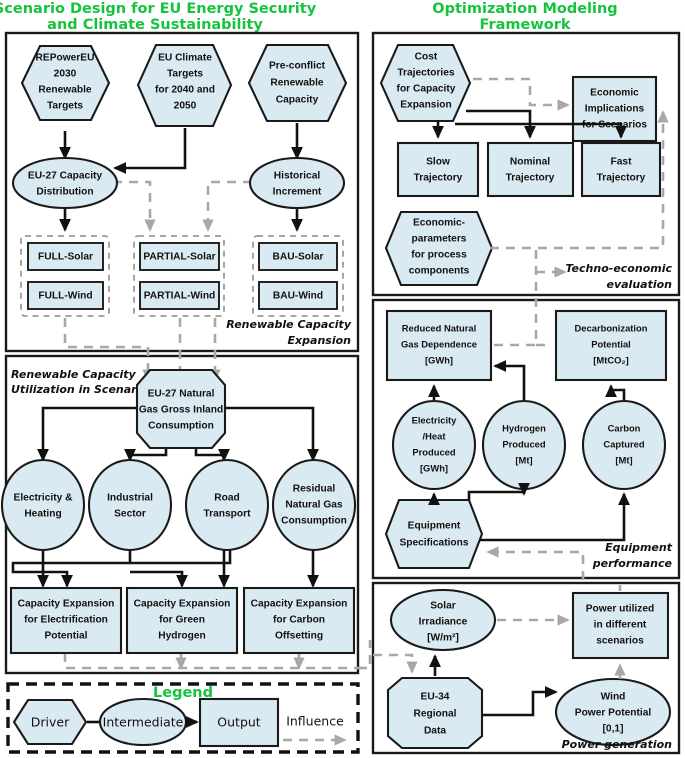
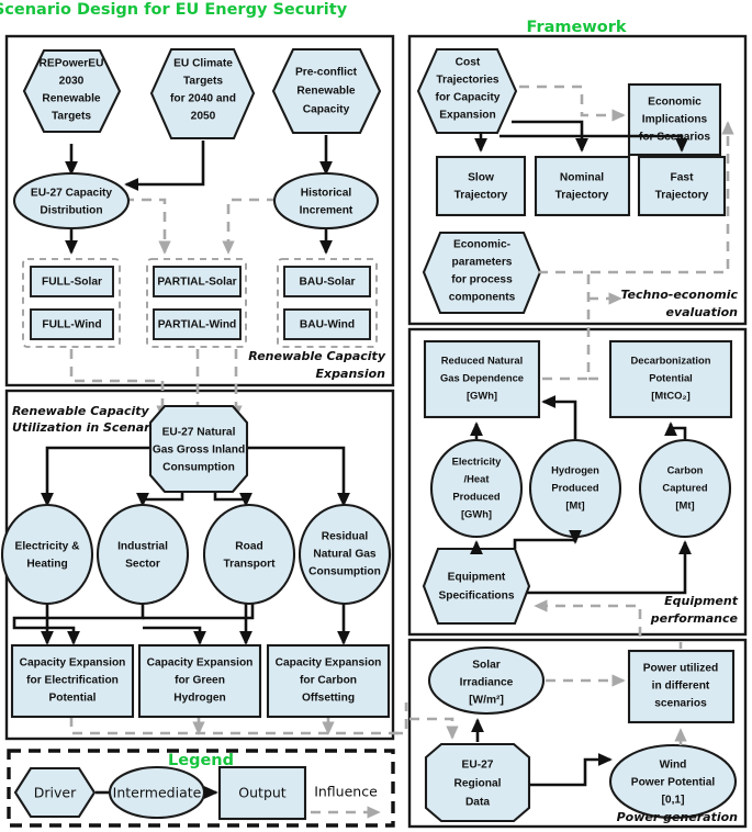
  cenario Design for EU Energy Security
- and Climate Sustainability
- Optimization Modeling
  Framework
  REPowerEU
  2030
  Renewable
  Targets
  EU Climate
  Targets
  for 2040 and
  2050
  Pre-conflict
  Renewable
  Capacity
  EU-27 Capacity
  Distribution
  Historical
  Increment
  FULL-Solar
  FULL-Wind
  PARTIAL-Solar
  PARTIAL-Wind
  BAU-Solar
  BAU-Wind
  Renewable Capacity
  Expansion
  Renewable Capacity
  Utilization in Scenar
  EU-27 Natural
  Gas Gross Inland
  Consumption
  Electricity &
  Heating
  Industrial
  Sector
  Road
  Transport
  Residual
  Natural Gas
  Consumption
  Capacity Expansion
  for Electrification
  Potential
  Capacity Expansion
  for Green
  Hydrogen
  Capacity Expansion
  for Carbon
  Offsetting
  Legend
  Driver
  Intermediate
  Output
  Influence
  Cost
  Trajectories
  for Capacity
  Expansion
  Economic
  Implications
  Slow
  Trajectory
  Nominal
  Trajectory
  Fast
  Trajectory
  Economic-
  parameters
  for process
  components
  Techno-economic
  evaluation
  Reduced Natural
  Gas Dependence
  [GWh]
  Decarbonization
  Potential
  [MtCO₂]
  Electricity
  /Heat
  Produced
  [GWh]
  Hydrogen
  Produced
  [Mt]
  Carbon
  Captured
  [Mt]
  Equipment
  Specifications
  Equipment
  performance
  Solar
  Irradiance
  [W/m²]
  Power utilized
  in different
  scenarios
- EU-34
+ EU-27
  Regional
  Data
  Wind
  Power Potential
  [0,1]
  Power generation
